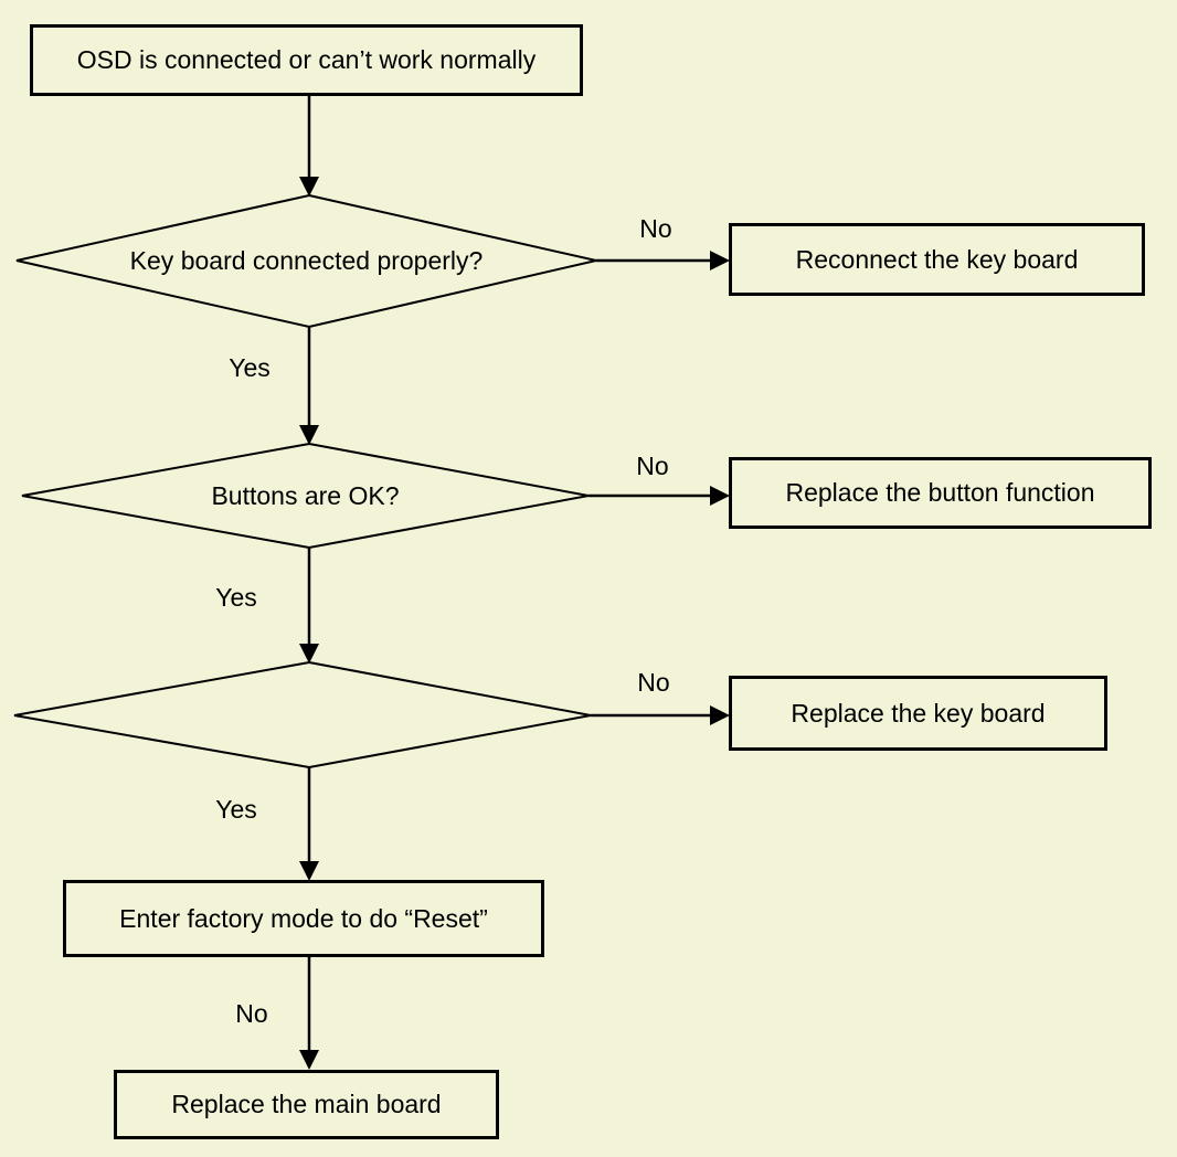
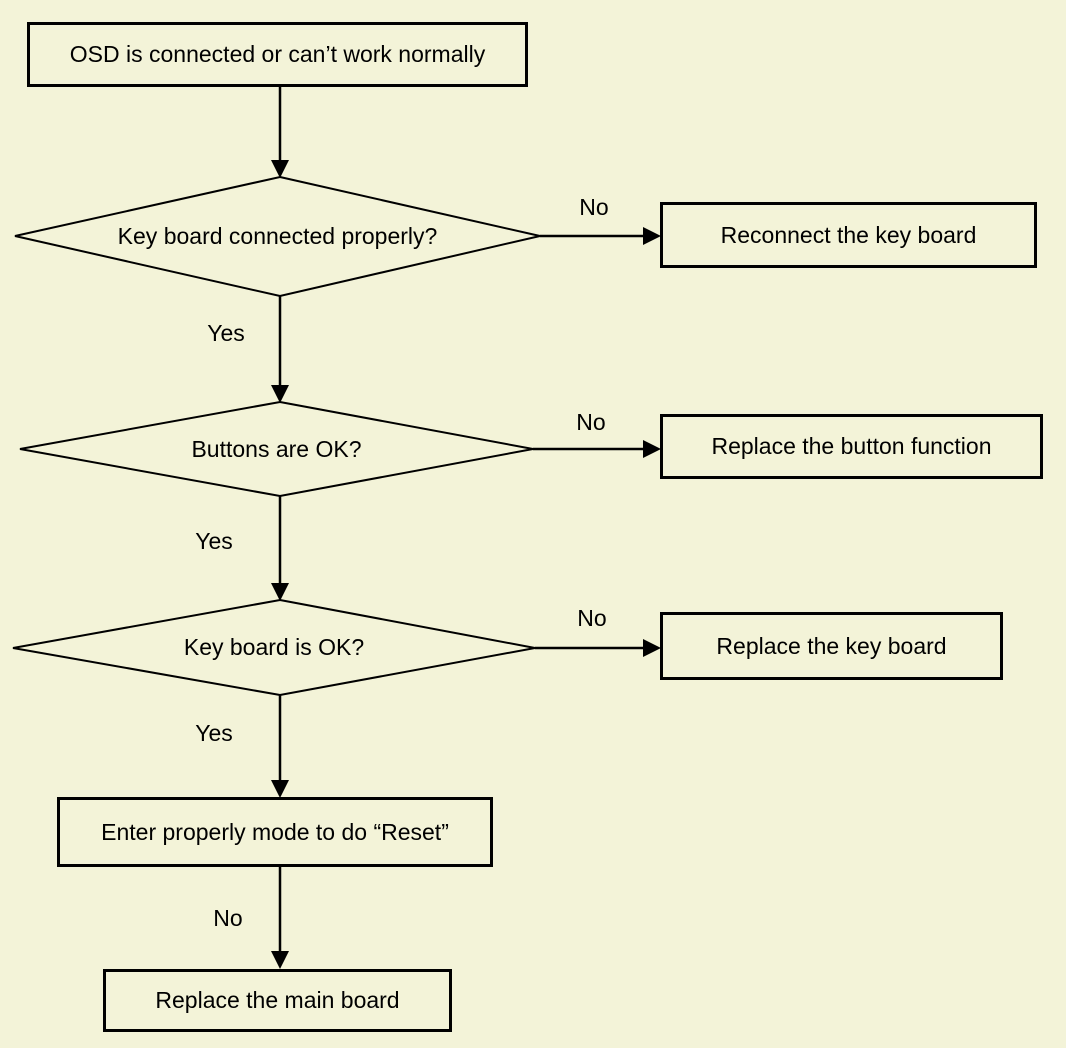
  OSD is connected or can’t work normally
  Reconnect the key board
  Replace the button function
  Replace the key board
- Enter factory mode to do “Reset”
+ Enter properly mode to do “Reset”
  Replace the main board
  Key board connected properly?
  Buttons are OK?
+ Key board is OK?
  Yes
  Yes
  Yes
  No
  No
  No
  No
